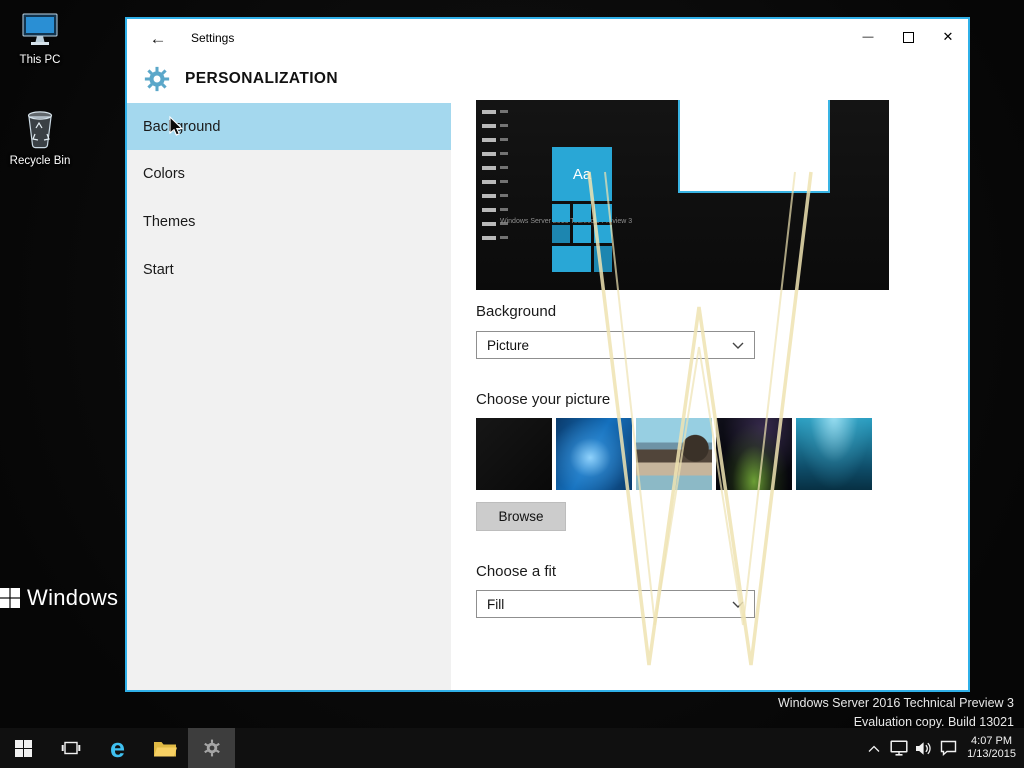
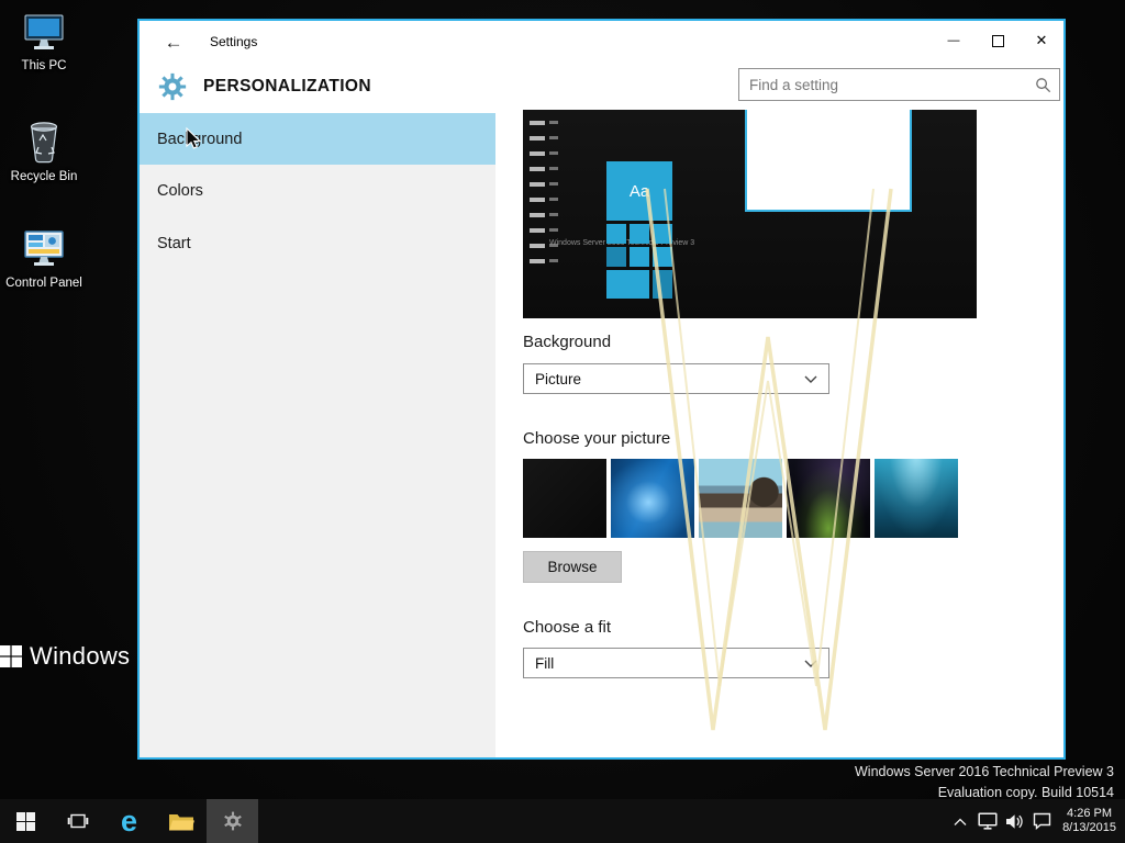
  This PC
  Recycle Bin
+ Control Panel
  Windows
  Windows Server 2016 Technical Preview 3
- Evaluation copy. Build 13021
+ Evaluation copy. Build 10514
  ←
  Settings
  —
  ✕
  PERSONALIZATION
+ Find a setting
  Bacround
  Colors
- Themes
  Start
  Aa
  Background
  Picture
  Choose your picture
  Browse
  Choose a fit
  Fill
  e
- 4:07 PM
+ 4:26 PM
- 1/13/2015
+ 8/13/2015
